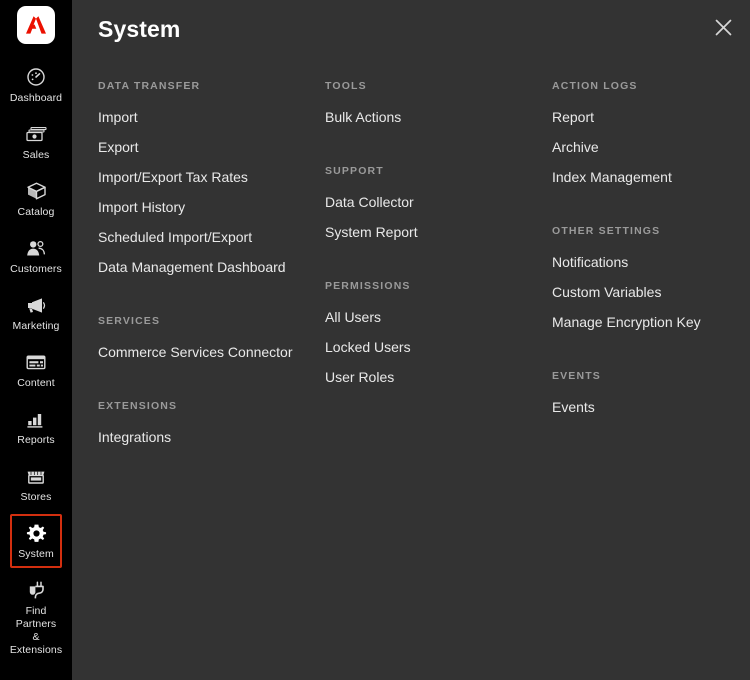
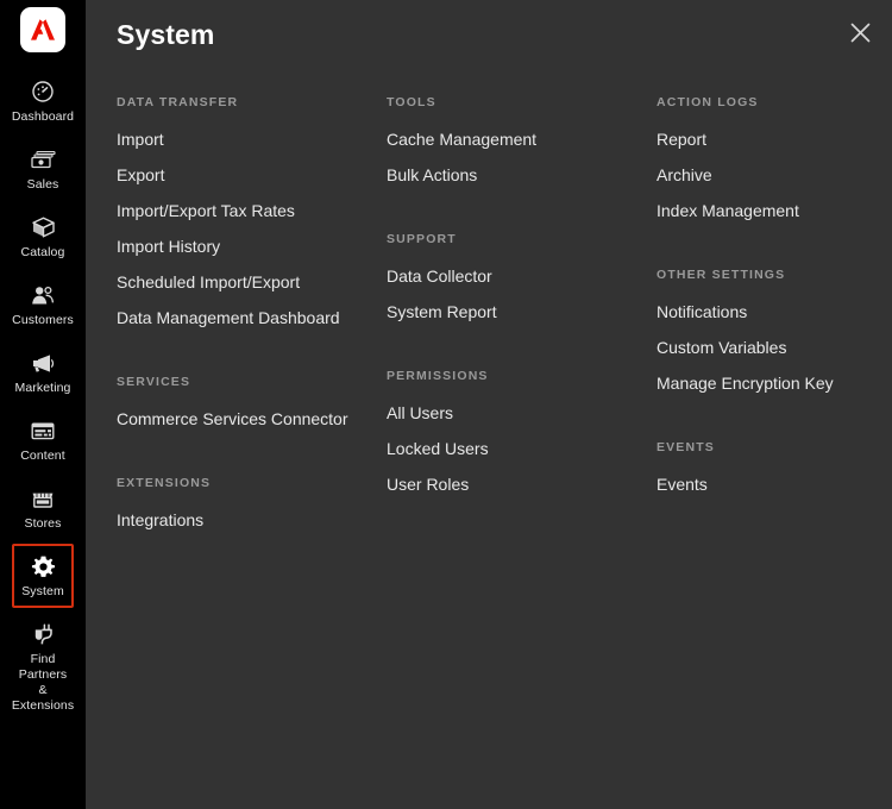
  Dashboard
  Sales
  Catalog
  Customers
  Marketing
  Content
- Reports
  Stores
  System
  Find Partners
  & Extensions
  System
  DATA TRANSFER
  Import
  Export
  Import/Export Tax Rates
  Import History
  Scheduled Import/Export
  Data Management Dashboard
  SERVICES
  Commerce Services Connector
  EXTENSIONS
  Integrations
  TOOLS
+ Cache Management
  Bulk Actions
  SUPPORT
  Data Collector
  System Report
  PERMISSIONS
  All Users
  Locked Users
  User Roles
  ACTION LOGS
  Report
  Archive
  Index Management
  OTHER SETTINGS
  Notifications
  Custom Variables
  Manage Encryption Key
  EVENTS
  Events
